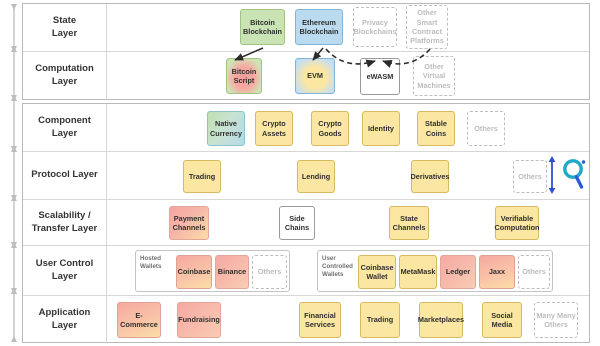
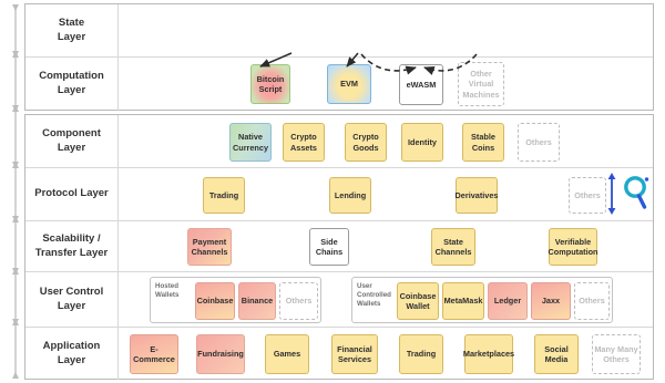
  State
  Layer
- Bitcoin Blockchain
- Ethereum Blockchain
- Privacy Blockchains
- Other Smart Contract Platforms
  Computation
  Layer
  Bitcoin Script
  EVM
  eWASM
  Other Virtual Machines
  Component
  Layer
  Native Currency
  Crypto Assets
  Crypto Goods
  Identity
  Stable Coins
  Others
  Protocol Layer
  Trading
  Lending
  Derivatives
  Others
  Scalability /
  Transfer Layer
  Payment Channels
  Side Chains
  State Channels
  Verifiable Computation
  User Control
  Layer
  Coinbase
  Binance
  Others
  Coinbase Wallet
  MetaMask
  Ledger
  Jaxx
  Others
  Application
  Layer
  E-Commerce
  Fundraising
+ Games
  Financial Services
  Trading
  Marketplaces
  Social Media
  Many Many Others
